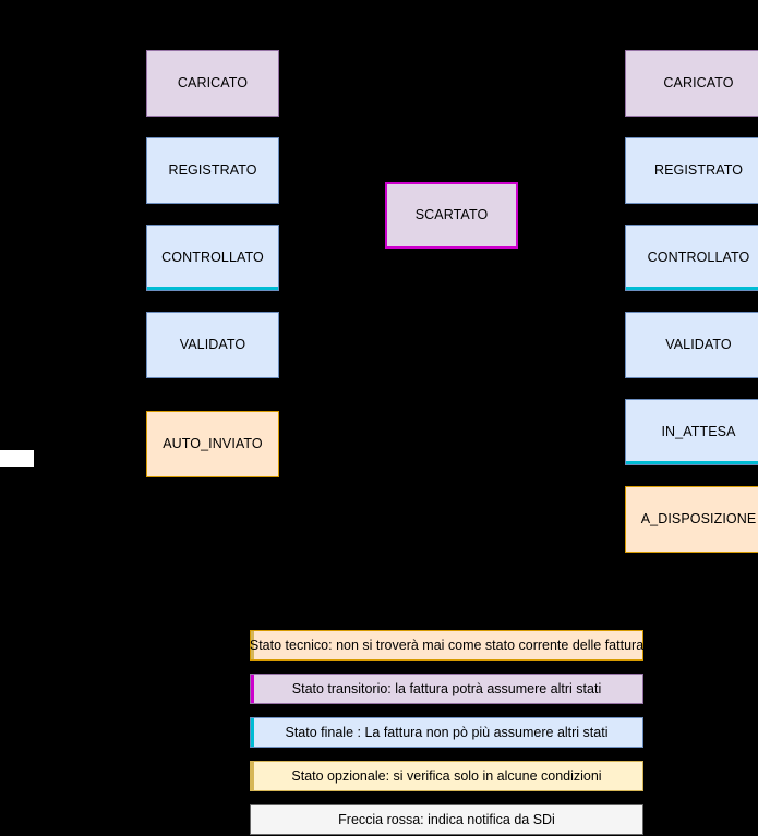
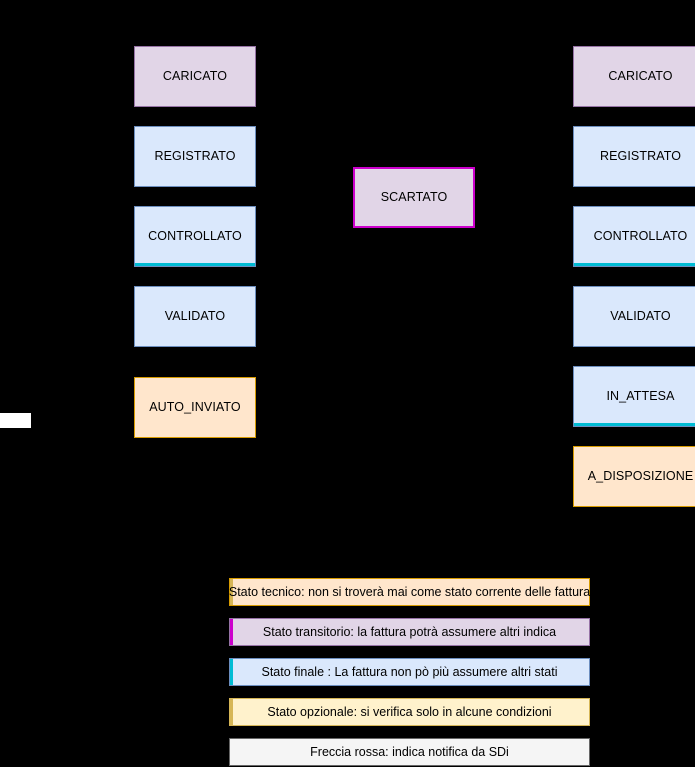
  CARICATO
  REGISTRATO
  CONTROLLATO
  VALIDATO
  AUTO_INVIATO
  SCARTATO
  CARICATO
  REGISTRATO
  CONTROLLATO
  VALIDATO
  IN_ATTESA
  A_DISPOSIZIONE
  Stato tecnico: non si troverà mai come stato corrente delle fattura
- Stato transitorio: la fattura potrà assumere altri stati
+ Stato transitorio: la fattura potrà assumere altri indica
  Stato finale : La fattura non pò più assumere altri stati
  Stato opzionale: si verifica solo in alcune condizioni
  Freccia rossa: indica notifica da SDi
